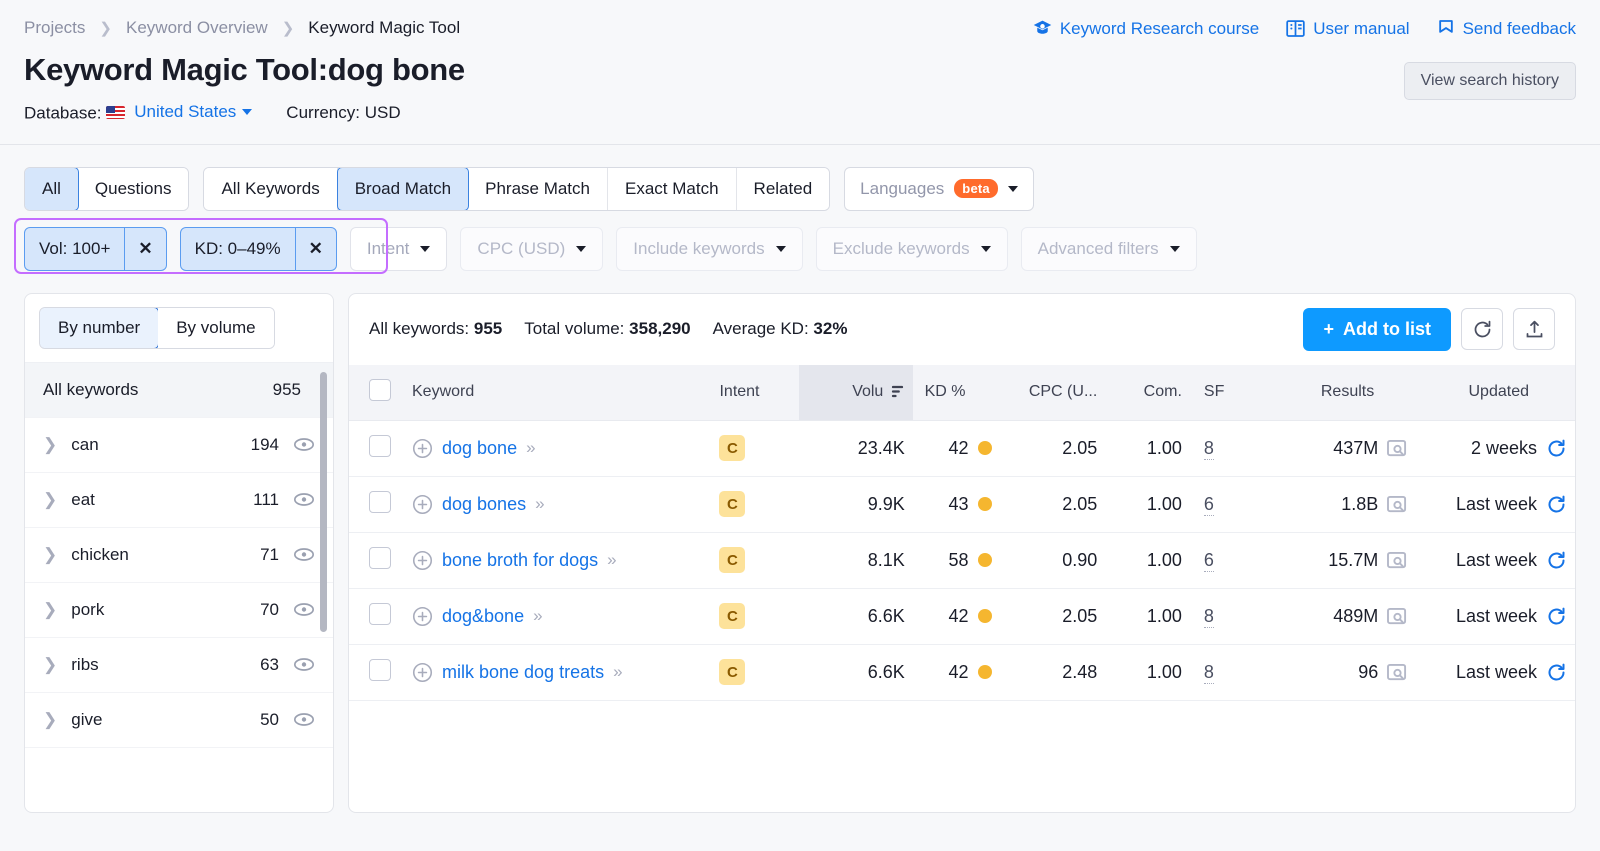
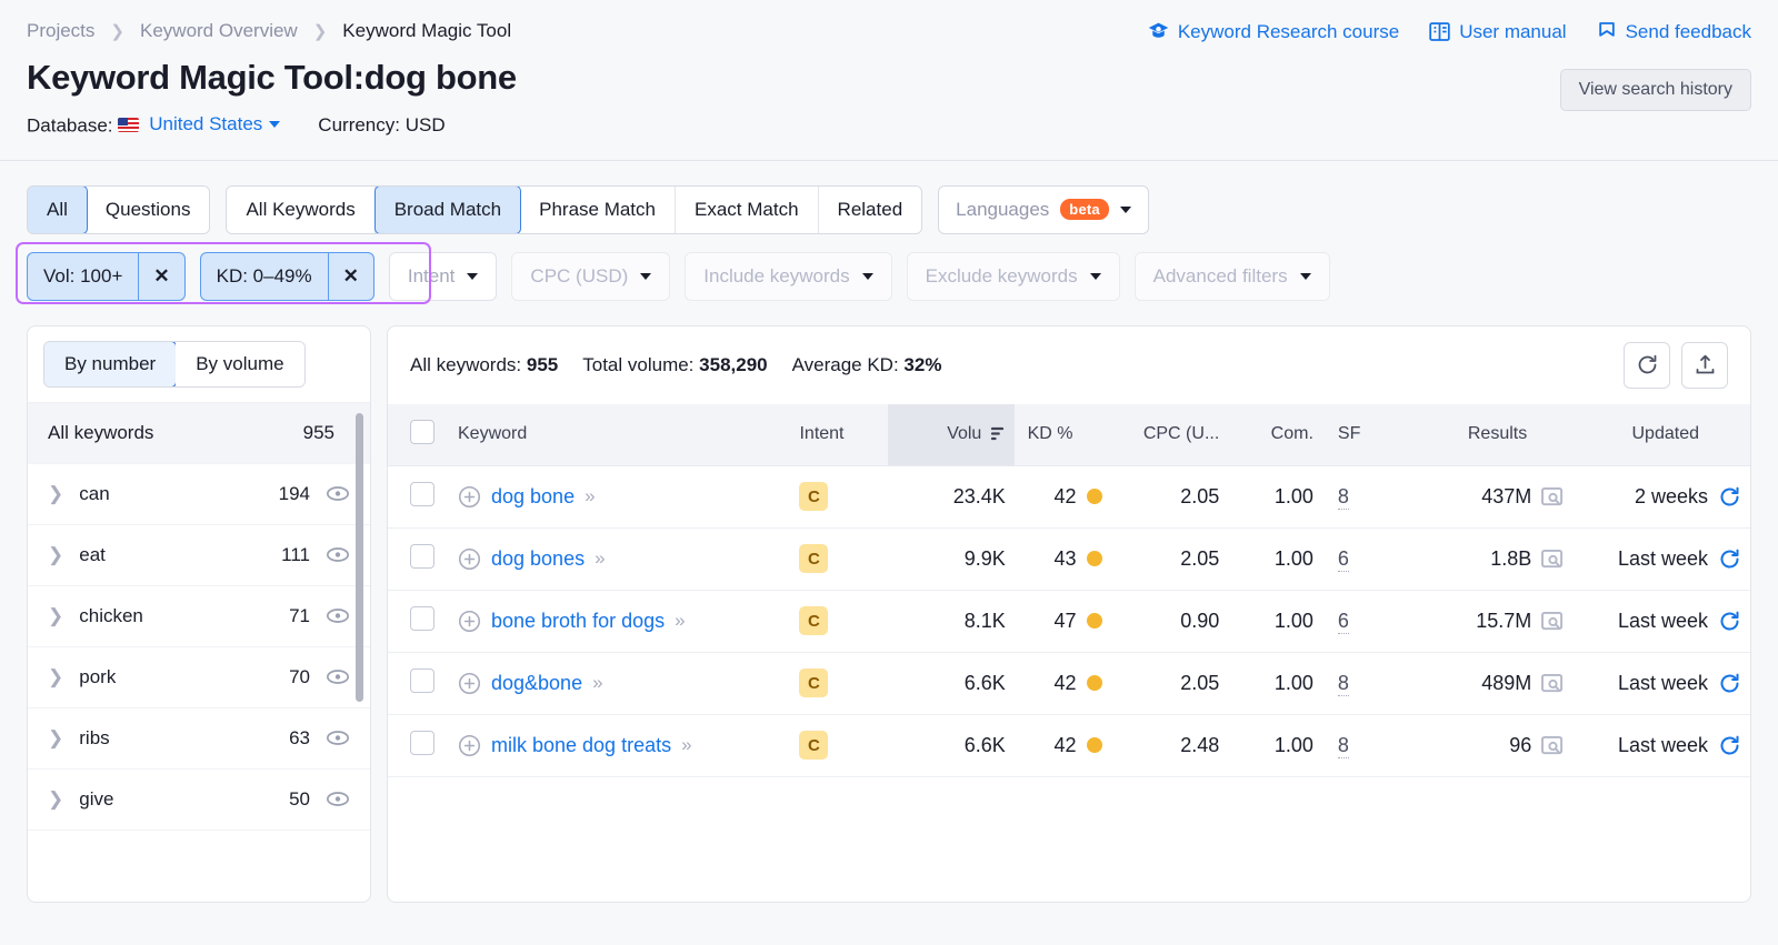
  Projects
  ❯
  Keyword Overview
  ❯
  Keyword Magic Tool
  Keyword Research course
  User manual
  Send feedback
  Keyword Magic Tool:
  dog bone
  View search history
  Database:
  United States
  Currency: USD
  All
  Questions
  All Keywords
  Broad Match
  Phrase Match
  Exact Match
  Related
  Languages
  beta
  Vol: 100+
  ✕
  KD: 0–49%
  ✕
  Intent
  CPC (USD)
  Include keywords
  Exclude keywords
  Advanced filters
  By number
  By volume
  All keywords
  955
  ❯
  can
  194
  ❯
  eat
  111
  ❯
  chicken
  71
  ❯
  pork
  70
  ❯
  ribs
  63
  ❯
  give
  50
  All keywords: 955
  Total volume: 358,290
  Average KD: 32%
- +
- Add to list
  	Keyword	Intent	Volu	KD %	CPC (U...	Com.	SF	Results	Updated
  	dog bone »	C	23.4K	42	2.05	1.00	8	437M	2 weeks
  	dog bones »	C	9.9K	43	2.05	1.00	6	1.8B	Last week
- 	bone broth for dogs »	C	8.1K	58	0.90	1.00	6	15.7M	Last week
+ 	bone broth for dogs »	C	8.1K	47	0.90	1.00	6	15.7M	Last week
  	dog&bone »	C	6.6K	42	2.05	1.00	8	489M	Last week
  	milk bone dog treats »	C	6.6K	42	2.48	1.00	8	96	Last week
